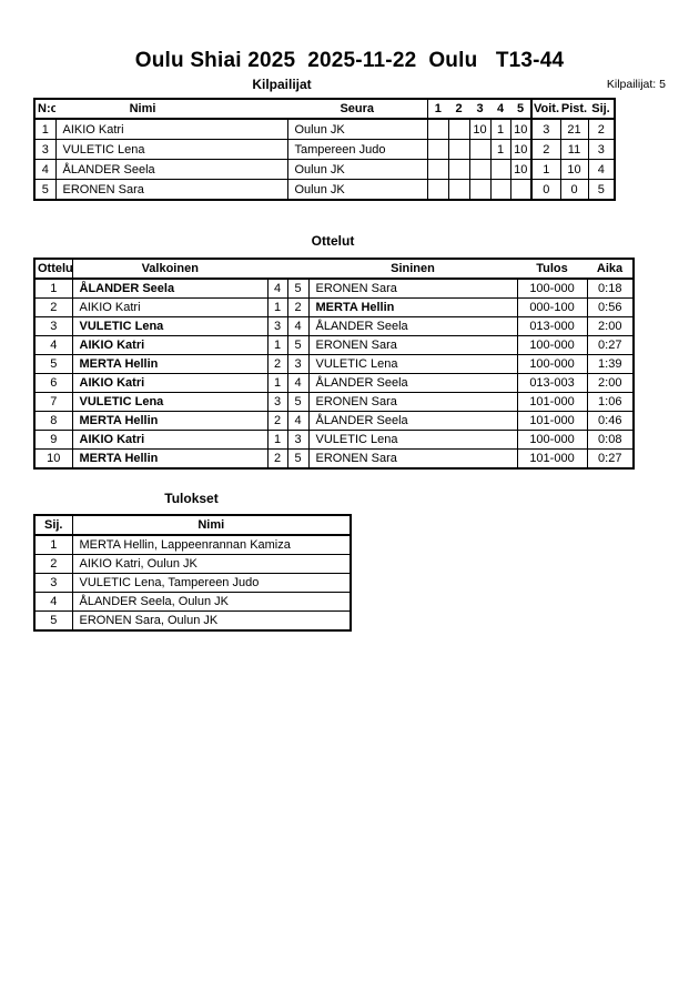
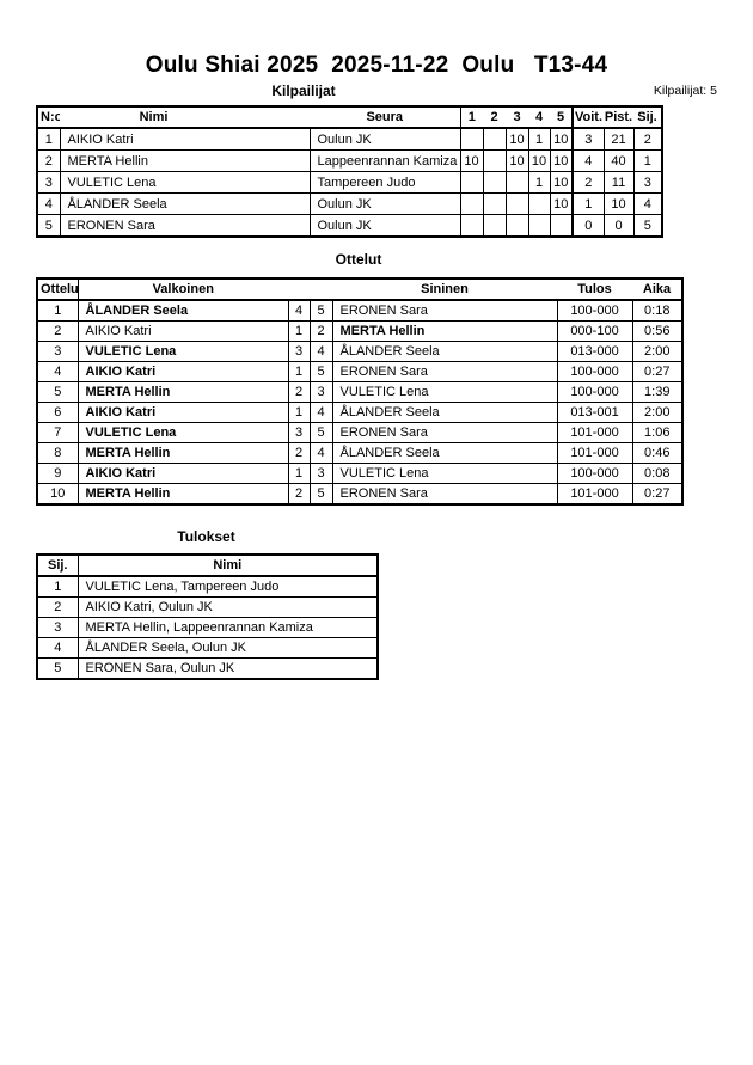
  Oulu Shiai 2025 2025-11-22 Oulu T13-44
  Kilpailijat
  Kilpailijat: 5
  N:o	Nimi	Seura	1	2	3	4	5	Voit.	Pist.	Sij.
  1	AIKIO Katri	Oulun JK			10	1	10	3	21	2
+ 2	MERTA Hellin	Lappeenrannan Kamiza	10		10	10	10	4	40	1
  3	VULETIC Lena	Tampereen Judo				1	10	2	11	3
  4	ÅLANDER Seela	Oulun JK					10	1	10	4
  5	ERONEN Sara	Oulun JK						0	0	5
  Ottelut
  Ottelu	Valkoinen			Sininen	Tulos	Aika
  1	ÅLANDER Seela	4	5	ERONEN Sara	100-000	0:18
  2	AIKIO Katri	1	2	MERTA Hellin	000-100	0:56
  3	VULETIC Lena	3	4	ÅLANDER Seela	013-000	2:00
  4	AIKIO Katri	1	5	ERONEN Sara	100-000	0:27
  5	MERTA Hellin	2	3	VULETIC Lena	100-000	1:39
- 6	AIKIO Katri	1	4	ÅLANDER Seela	013-003	2:00
+ 6	AIKIO Katri	1	4	ÅLANDER Seela	013-001	2:00
  7	VULETIC Lena	3	5	ERONEN Sara	101-000	1:06
  8	MERTA Hellin	2	4	ÅLANDER Seela	101-000	0:46
  9	AIKIO Katri	1	3	VULETIC Lena	100-000	0:08
  10	MERTA Hellin	2	5	ERONEN Sara	101-000	0:27
  Tulokset
  Sij.	Nimi
- 1	MERTA Hellin, Lappeenrannan Kamiza
+ 1	VULETIC Lena, Tampereen Judo
  2	AIKIO Katri, Oulun JK
- 3	VULETIC Lena, Tampereen Judo
+ 3	MERTA Hellin, Lappeenrannan Kamiza
  4	ÅLANDER Seela, Oulun JK
  5	ERONEN Sara, Oulun JK
